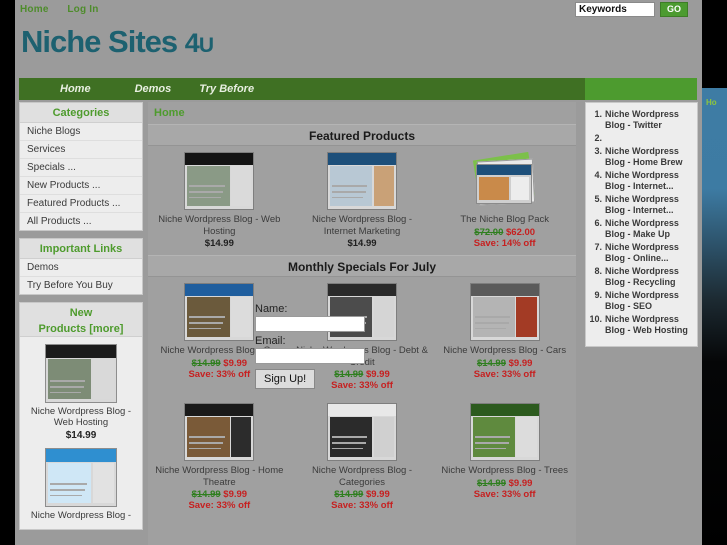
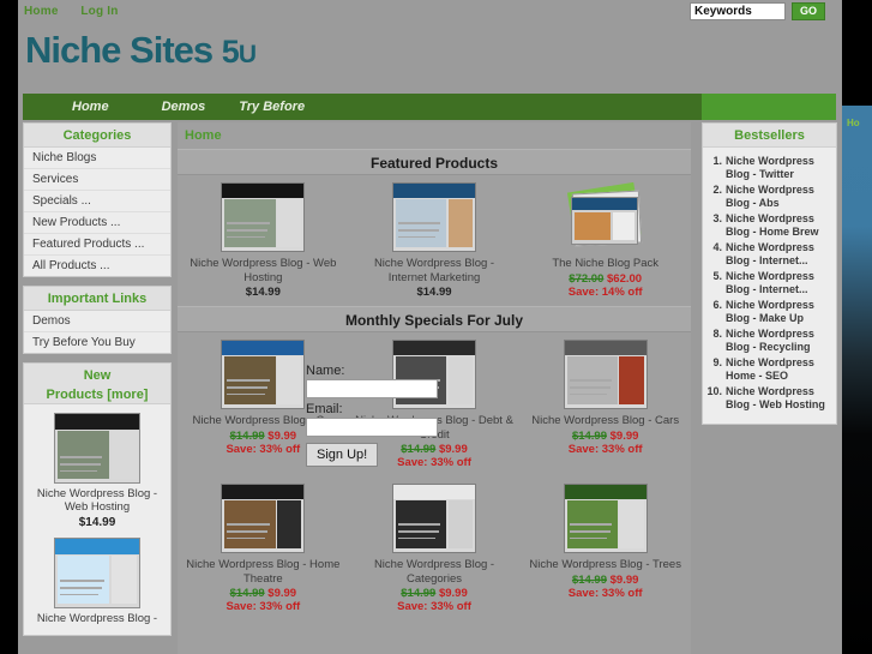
  Ho
  Home Log In
  Keywords
  GO
- Niche Sites 4U
+ Niche Sites 5U
  Home
  Demos
  Try Before
  Categories
  Niche Blogs
  Services
  Specials ...
  New Products ...
  Featured Products ...
  All Products ...
  Important Links
  Demos
  Try Before You Buy
  New
  Products [more]
  Niche Wordpress Blog - Web Hosting
  $14.99
  Niche Wordpress Blog -
  Home
  Featured Products
  Niche Wordpress Blog - Web Hosting
  $14.99
  Niche Wordpress Blog - Internet Marketing
  $14.99
  The Niche Blog Pack
  $72.00 $62.00
  Save: 14% off
  Monthly Specials For July
  Niche Wordpress Blog
  $14.99 $9.99
  Save: 33% off
  $14.99 $9.99
  Save: 33% off
  Niche Wordpress Blog - Cars
  $14.99 $9.99
  Save: 33% off
  Niche Wordpress Blog - Home Theatre
  $14.99 $9.99
  Save: 33% off
  Niche Wordpress Blog - Categories
  $14.99 $9.99
  Save: 33% off
  Niche Wordpress Blog - Trees
  $14.99 $9.99
  Save: 33% off
+ Bestsellers
  1.
  Niche Wordpress Blog - Twitter
  2.
+ Niche Wordpress Blog - Abs
  3.
  Niche Wordpress Blog - Home Brew
  4.
  Niche Wordpress Blog - Internet...
  5.
  Niche Wordpress Blog - Internet...
  6.
  Niche Wordpress Blog - Make Up
- 7.
- Niche Wordpress Blog - Online...
  8.
  Niche Wordpress Blog - Recycling
  9.
- Niche Wordpress Blog - SEO
+ Niche Wordpress Home - SEO
  10.
  Niche Wordpress Blog - Web Hosting
  Name:
  Email:
  Sign Up!
